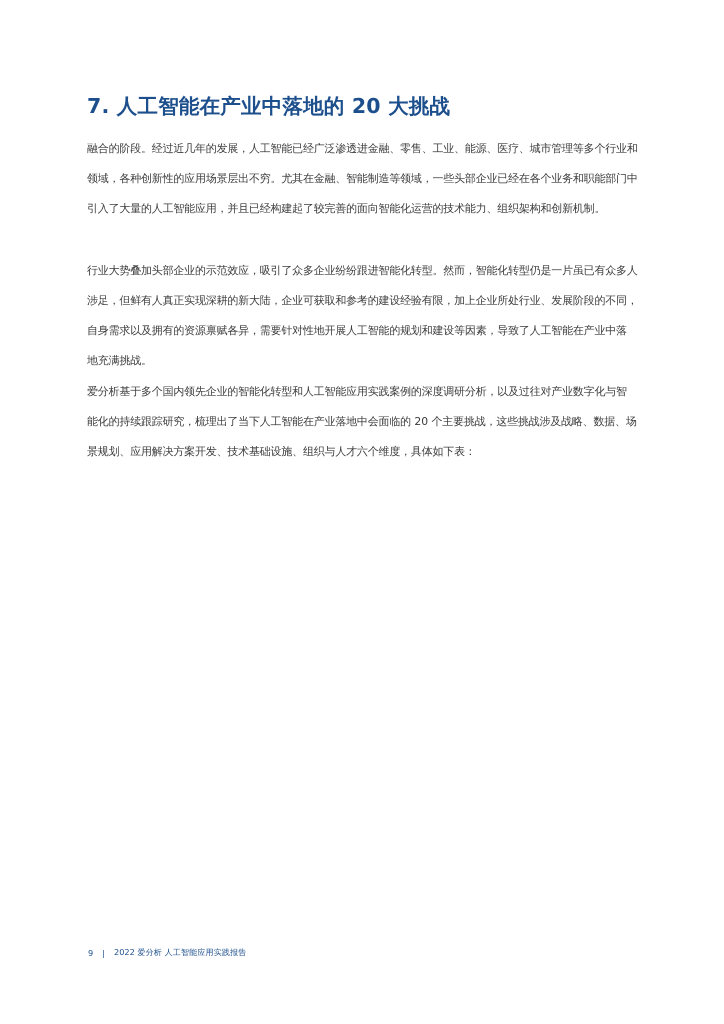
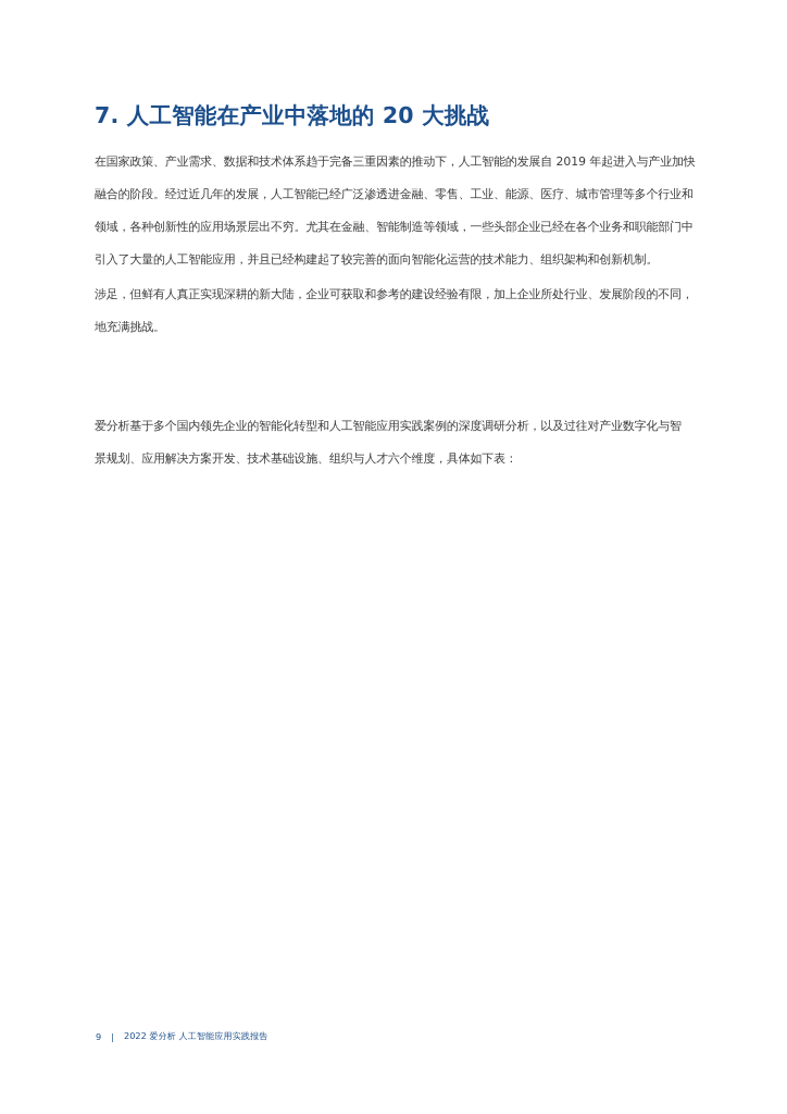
  7. 人工智能在产业中落地的 20 大挑战
+ 在国家政策、产业需求、数据和技术体系趋于完备三重因素的推动下，人工智能的发展自 2019 年起进入与产业加快
  融合的阶段。经过近几年的发展，人工智能已经广泛渗透进金融、零售、工业、能源、医疗、城市管理等多个行业和
  领域，各种创新性的应用场景层出不穷。尤其在金融、智能制造等领域，一些头部企业已经在各个业务和职能部门中
  引入了大量的人工智能应用，并且已经构建起了较完善的面向智能化运营的技术能力、组织架构和创新机制。
- 行业大势叠加头部企业的示范效应，吸引了众多企业纷纷跟进智能化转型。然而，智能化转型仍是一片虽已有众多人
  涉足，但鲜有人真正实现深耕的新大陆，企业可获取和参考的建设经验有限，加上企业所处行业、发展阶段的不同，
- 自身需求以及拥有的资源禀赋各异，需要针对性地开展人工智能的规划和建设等因素，导致了人工智能在产业中落
  地充满挑战。
  爱分析基于多个国内领先企业的智能化转型和人工智能应用实践案例的深度调研分析，以及过往对产业数字化与智
- 能化的持续跟踪研究，梳理出了当下人工智能在产业落地中会面临的 20 个主要挑战，这些挑战涉及战略、数据、场
  景规划、应用解决方案开发、技术基础设施、组织与人才六个维度，具体如下表：
  9
  |
  2022 爱分析 人工智能应用实践报告
